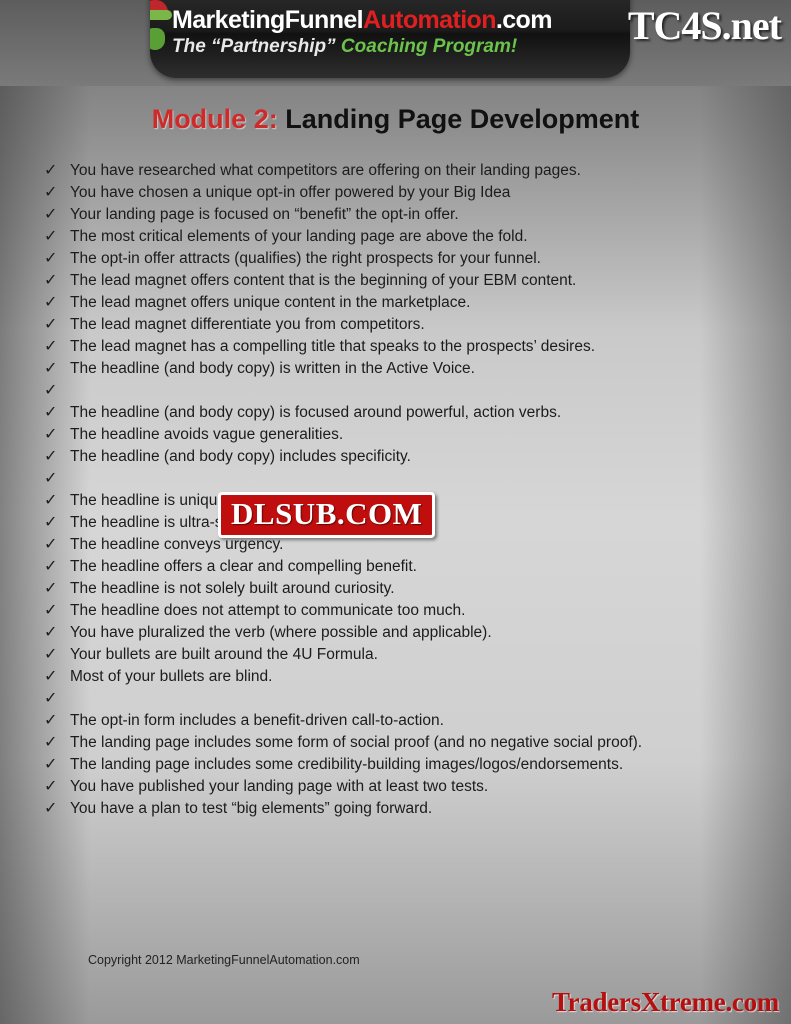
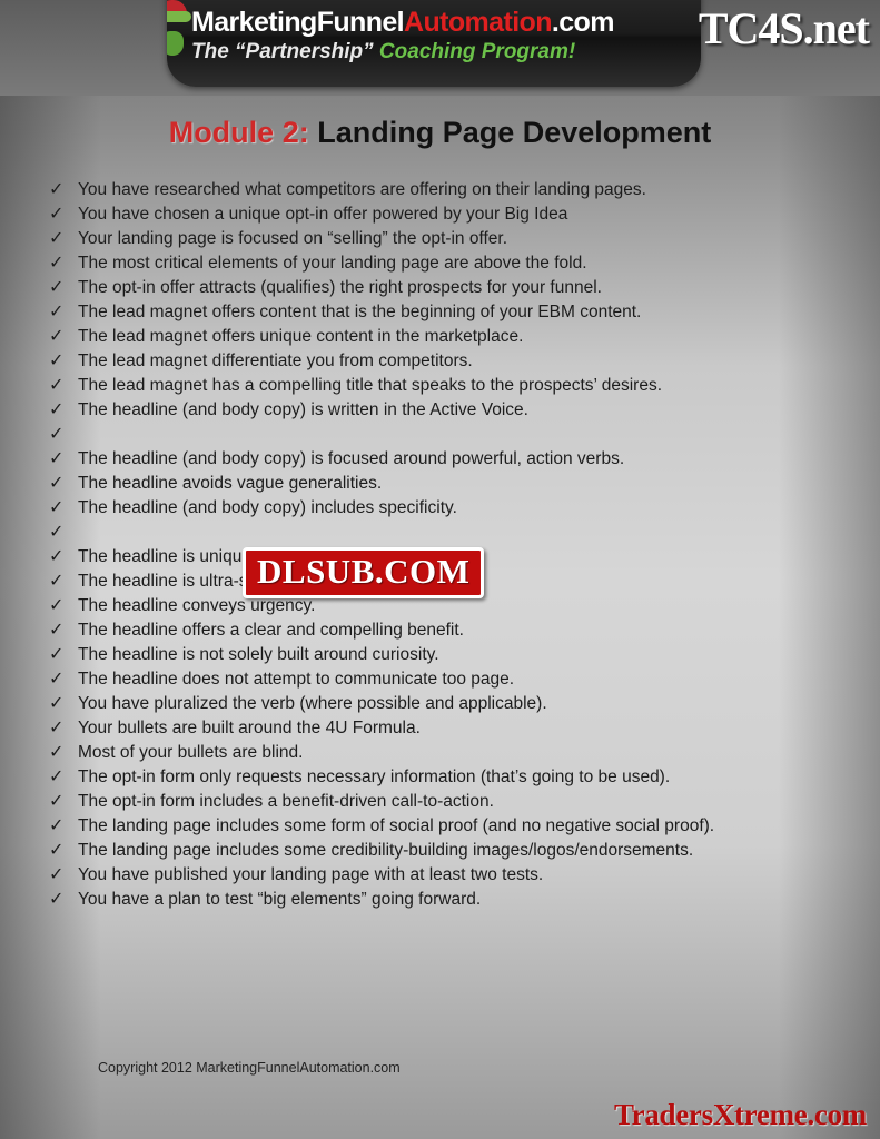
  MarketingFunnelAutomation.com
  The “Partnership” Coaching Program!
  TC4S.net
  Module 2: Landing Page Development
  ✓
  You have researched what competitors are offering on their landing pages.
  ✓
  You have chosen a unique opt-in offer powered by your Big Idea
  ✓
- Your landing page is focused on “benefit” the opt-in offer.
+ Your landing page is focused on “selling” the opt-in offer.
  ✓
  The most critical elements of your landing page are above the fold.
  ✓
  The opt-in offer attracts (qualifies) the right prospects for your funnel.
  ✓
  The lead magnet offers content that is the beginning of your EBM content.
  ✓
  The lead magnet offers unique content in the marketplace.
  ✓
  The lead magnet differentiate you from competitors.
  ✓
  The lead magnet has a compelling title that speaks to the prospects’ desires.
  ✓
  The headline (and body copy) is written in the Active Voice.
  ✓
  ✓
  The headline (and body copy) is focused around powerful, action verbs.
  ✓
  The headline avoids vague generalities.
  ✓
  The headline (and body copy) includes specificity.
  ✓
  ✓
  The headline is uniqu
  ✓
  ✓
  The headline conveys urgency.
  ✓
  The headline offers a clear and compelling benefit.
  ✓
  The headline is not solely built around curiosity.
  ✓
- The headline does not attempt to communicate too much.
+ The headline does not attempt to communicate too page.
  ✓
  You have pluralized the verb (where possible and applicable).
  ✓
  Your bullets are built around the 4U Formula.
  ✓
  Most of your bullets are blind.
  ✓
+ The opt-in form only requests necessary information (that’s going to be used).
  ✓
  The opt-in form includes a benefit-driven call-to-action.
  ✓
  The landing page includes some form of social proof (and no negative social proof).
  ✓
  The landing page includes some credibility-building images/logos/endorsements.
  ✓
  You have published your landing page with at least two tests.
  ✓
  You have a plan to test “big elements” going forward.
  DLSUB.COM
  Copyright 2012 MarketingFunnelAutomation.com
  TradersXtreme.com
